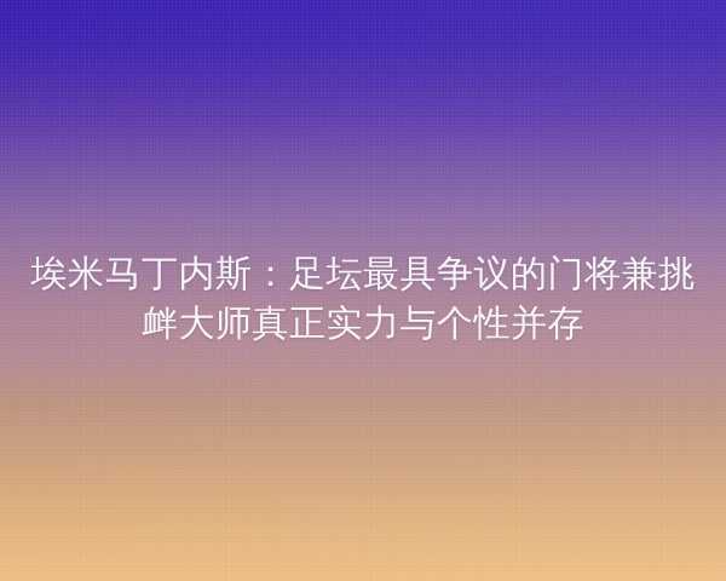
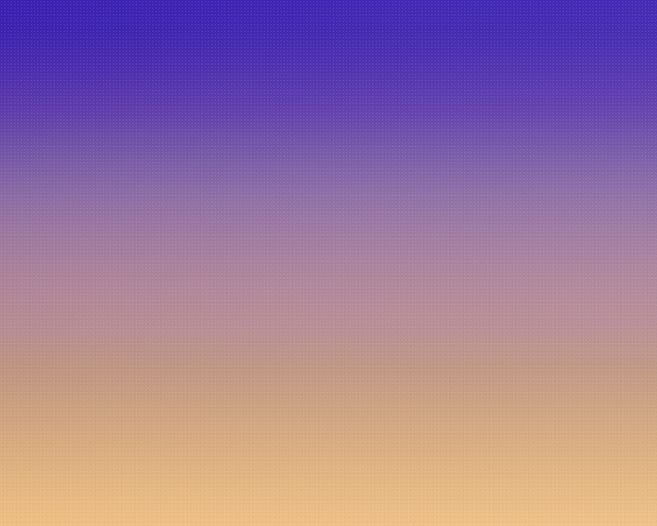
- 埃米马丁内斯：足坛最具争议的门将兼挑
- 衅大师真正实力与个性并存
